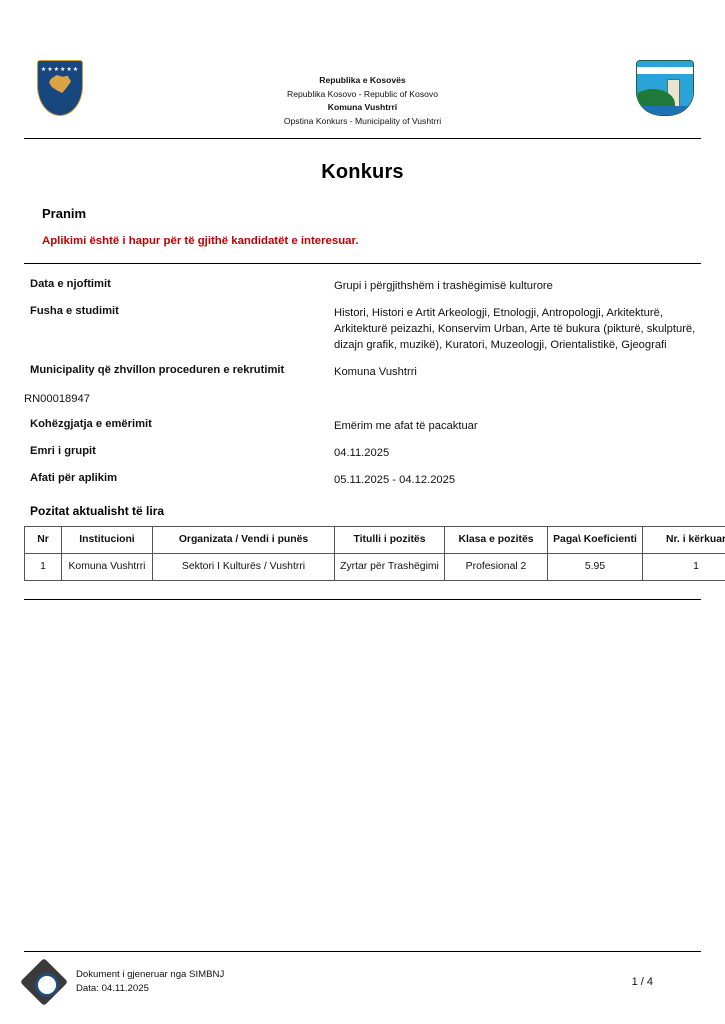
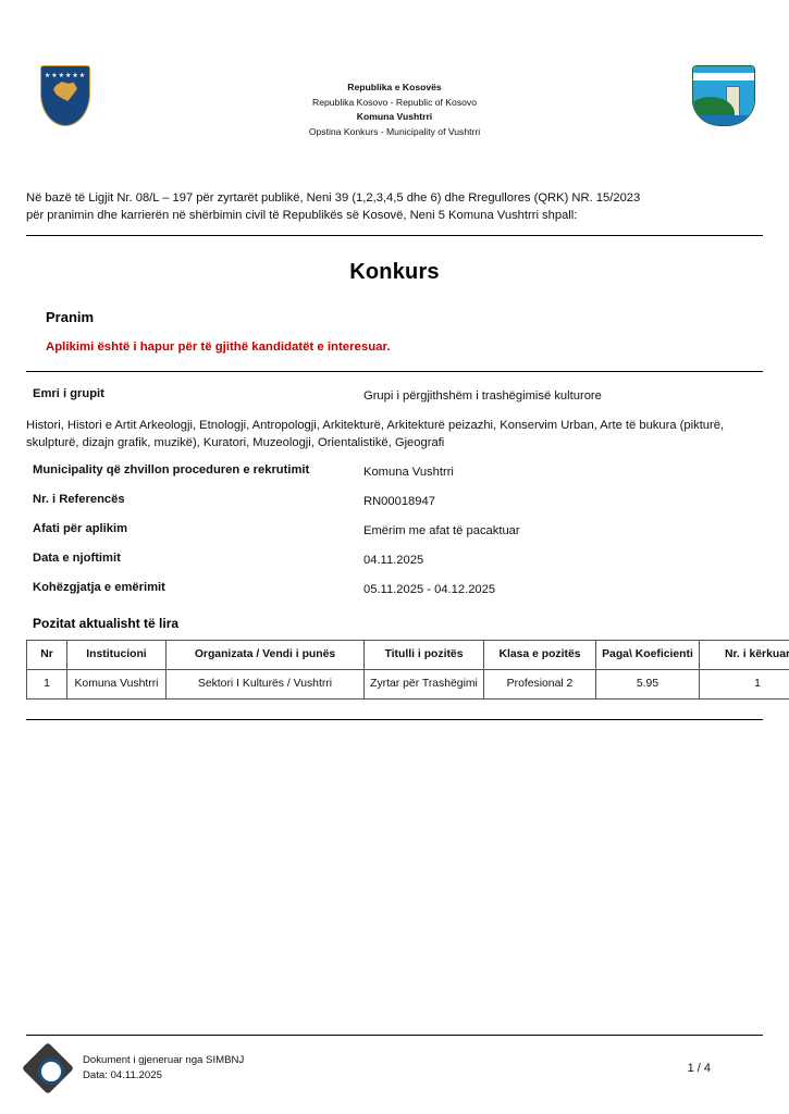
  Republika e Kosovës
  Republika Kosovo - Republic of Kosovo
  Komuna Vushtrri
  Opstina Konkurs - Municipality of Vushtrri
+ Në bazë të Ligjit Nr. 08/L – 197 për zyrtarët publikë, Neni 39 (1,2,3,4,5 dhe 6) dhe Rregullores (QRK) NR. 15/2023
+ për pranimin dhe karrierën në shërbimin civil të Republikës së Kosovë, Neni 5 Komuna Vushtrri shpall:
  Konkurs
  Pranim
  Aplikimi është i hapur për të gjithë kandidatët e interesuar.
- Data e njoftimit
+ Emri i grupit
  Grupi i përgjithshëm i trashëgimisë kulturore
- Fusha e studimit
  Histori, Histori e Artit Arkeologji, Etnologji, Antropologji, Arkitekturë, Arkitekturë peizazhi, Konservim Urban, Arte të bukura (pikturë, skulpturë, dizajn grafik, muzikë), Kuratori, Muzeologji, Orientalistikë, Gjeografi
  Municipality që zhvillon proceduren e rekrutimit
  Komuna Vushtrri
+ Nr. i Referencës
  RN00018947
- Kohëzgjatja e emërimit
+ Afati për aplikim
  Emërim me afat të pacaktuar
- Emri i grupit
+ Data e njoftimit
  04.11.2025
- Afati për aplikim
+ Kohëzgjatja e emërimit
  05.11.2025 - 04.12.2025
  Pozitat aktualisht të lira
  Nr	Institucioni	Organizata / Vendi i punës	Titulli i pozitës	Klasa e pozitës	Paga\ Koeficienti	Nr. i kërkuar
  1	Komuna Vushtrri	Sektori I Kulturës / Vushtrri	Zyrtar për Trashëgimi	Profesional 2	5.95	1
  Dokument i gjeneruar nga SIMBNJ
  Data: 04.11.2025
  1 / 4
